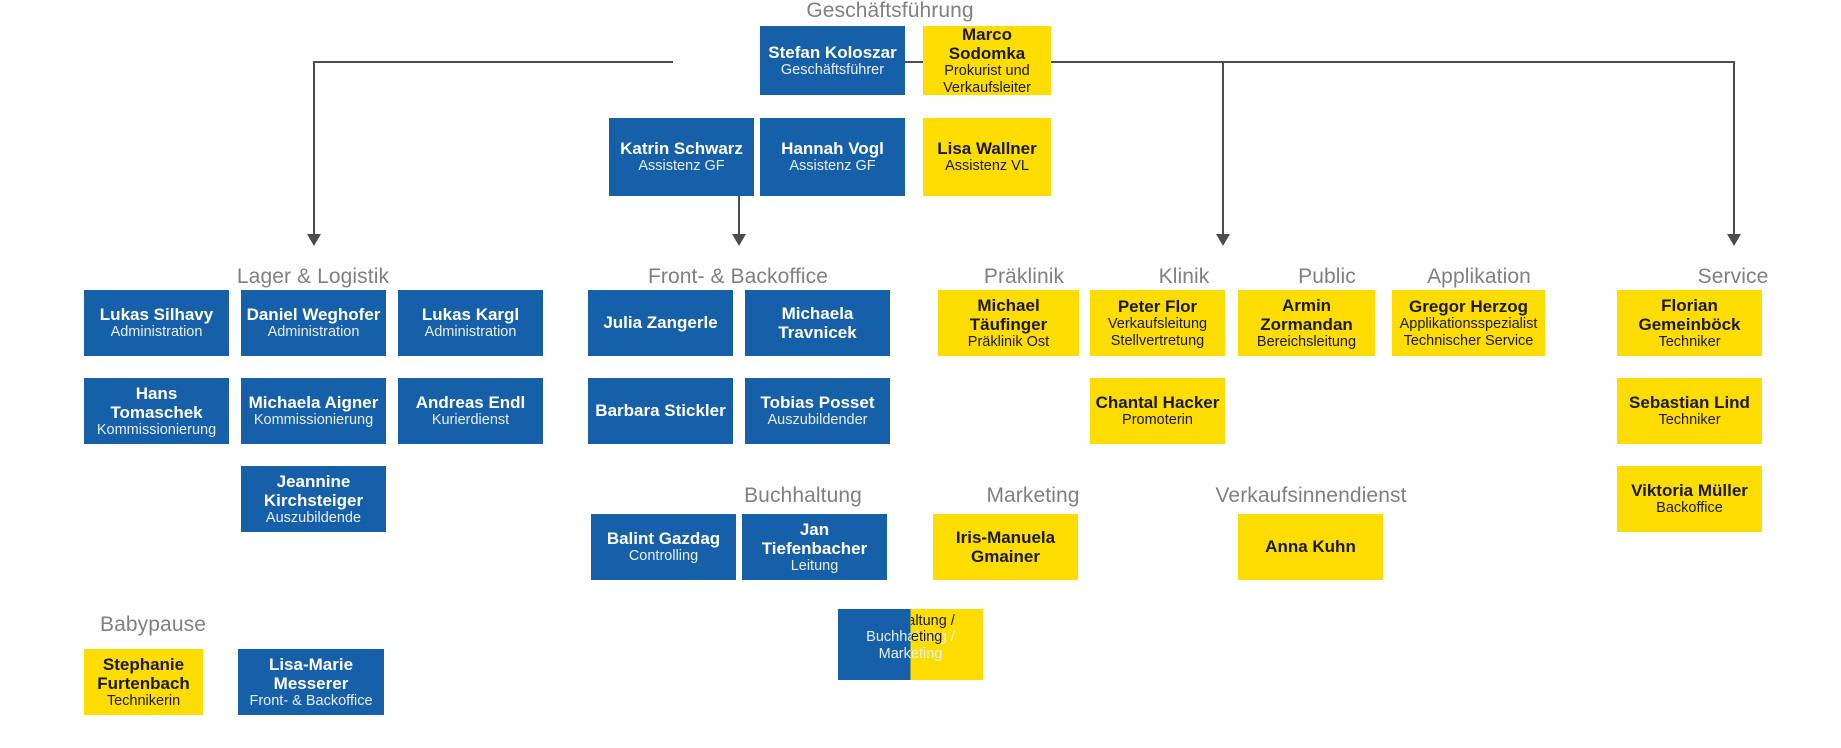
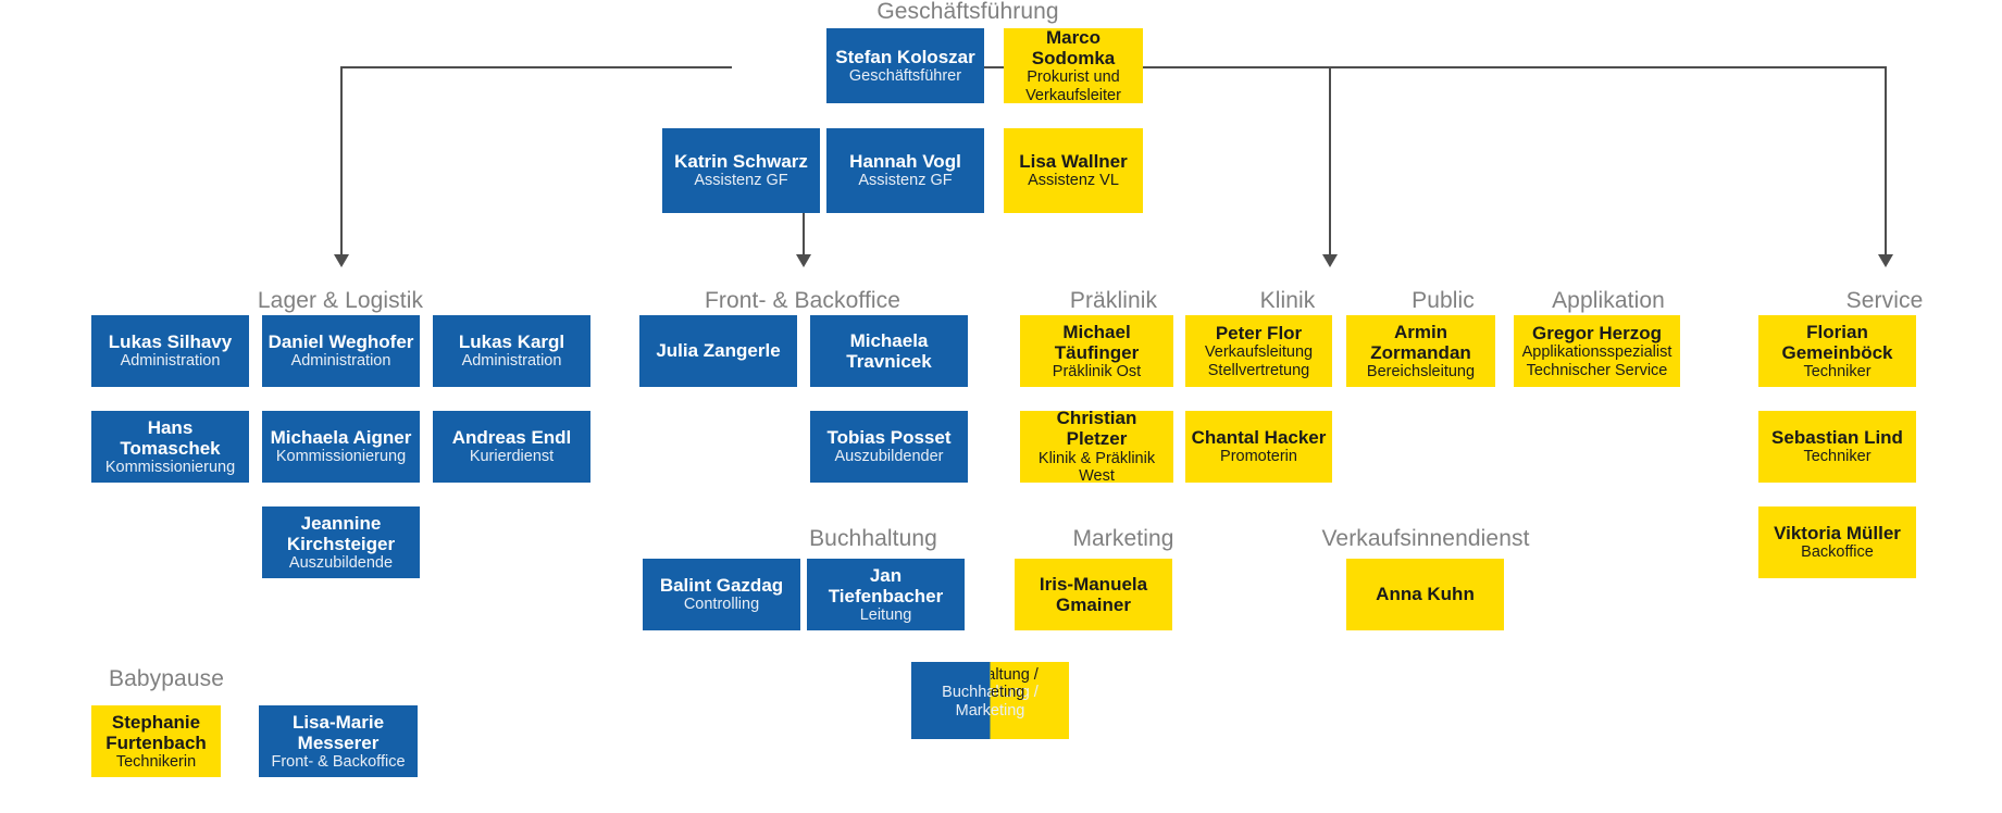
  Geschäftsführung
  Lager & Logistik
  Front- & Backoffice
  Präklinik
  Klinik
  Public
  Applikation
  Service
  Buchhaltung
  Marketing
  Verkaufsinnendienst
  Babypause
  Stefan Koloszar
  Geschäftsführer
  Marco Sodomka
  Prokurist und
  Verkaufsleiter
  Katrin Schwarz
  Assistenz GF
  Hannah Vogl
  Assistenz GF
  Lisa Wallner
  Assistenz VL
  Lukas Silhavy
  Administration
  Daniel Weghofer
  Administration
  Lukas Kargl
  Administration
  Hans Tomaschek
  Kommissionierung
  Michaela Aigner
  Kommissionierung
  Andreas Endl
  Kurierdienst
  Jeannine
  Kirchsteiger
  Auszubildende
  Julia Zangerle
  Michaela
  Travnicek
- Barbara Stickler
  Tobias Posset
  Auszubildender
  Michael
  Täufinger
  Präklinik Ost
+ Christian Pletzer
+ Klinik & Präklinik
+ West
  Peter Flor
  Verkaufsleitung
  Stellvertretung
  Chantal Hacker
  Promoterin
  Armin
  Zormandan
  Bereichsleitung
  Gregor Herzog
  Applikationsspezialist
  Technischer Service
  Florian
  Gemeinböck
  Techniker
  Sebastian Lind
  Techniker
  Viktoria Müller
  Backoffice
  Balint Gazdag
  Controlling
  Jan Tiefenbacher
  Leitung
  Iris-Manuela
  Gmainer
  Anna Kuhn
  Buchhaltung /
  Marketing
  Stephanie
  Furtenbach
  Technikerin
  Lisa-Marie
  Messerer
  Front- & Backoffice
